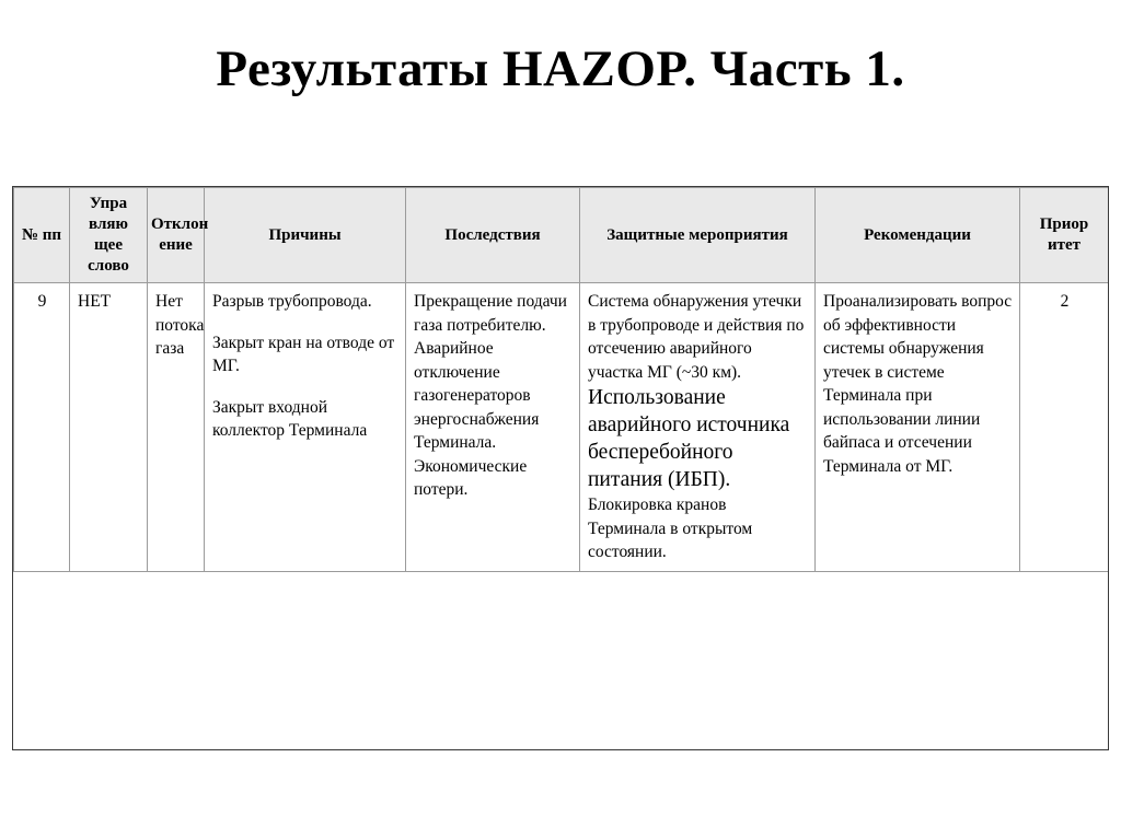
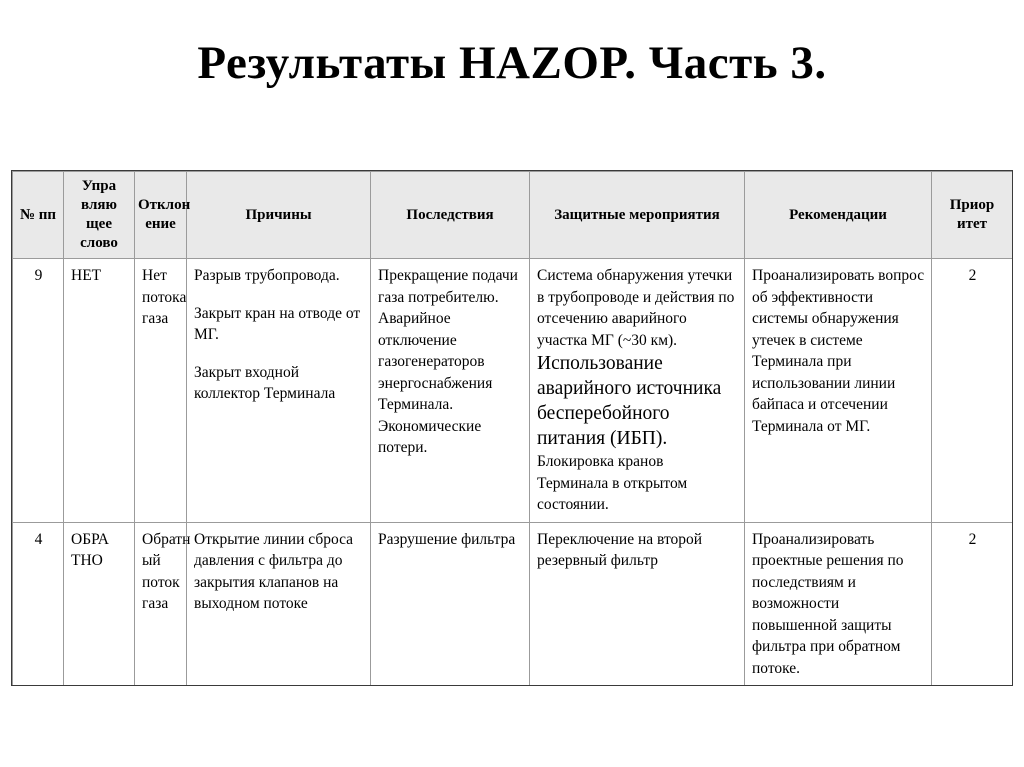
- Результаты HAZOP. Часть 1.
+ Результаты HAZOP. Часть 3.
  № пп	Упра вляю щее слово	Отклон ение	Причины	Последствия	Защитные мероприятия	Рекомендации	Приор итет
  9	НЕТ	Нет потока газа	Разрыв трубопровода. Закрыт кран на отводе от МГ. Закрыт входной коллектор Терминала	Прекращение подачи газа потребителю. Аварийное отключение газогенераторов энергоснабжения Терминала. Экономические потери.	Система обнаружения утечки в трубопроводе и действия по отсечению аварийного участка МГ (~30 км). Использование аварийного источника бесперебойного питания (ИБП). Блокировка кранов Терминала в открытом состоянии.	Проанализировать вопрос об эффективности системы обнаружения утечек в системе Терминала при использовании линии байпаса и отсечении Терминала от МГ.	2
+ 4	ОБРА ТНО	Обратн ый поток газа	Открытие линии сброса давления с фильтра до закрытия клапанов на выходном потоке	Разрушение фильтра	Переключение на второй резервный фильтр	Проанализировать проектные решения по последствиям и возможности повышенной защиты фильтра при обратном потоке.	2
